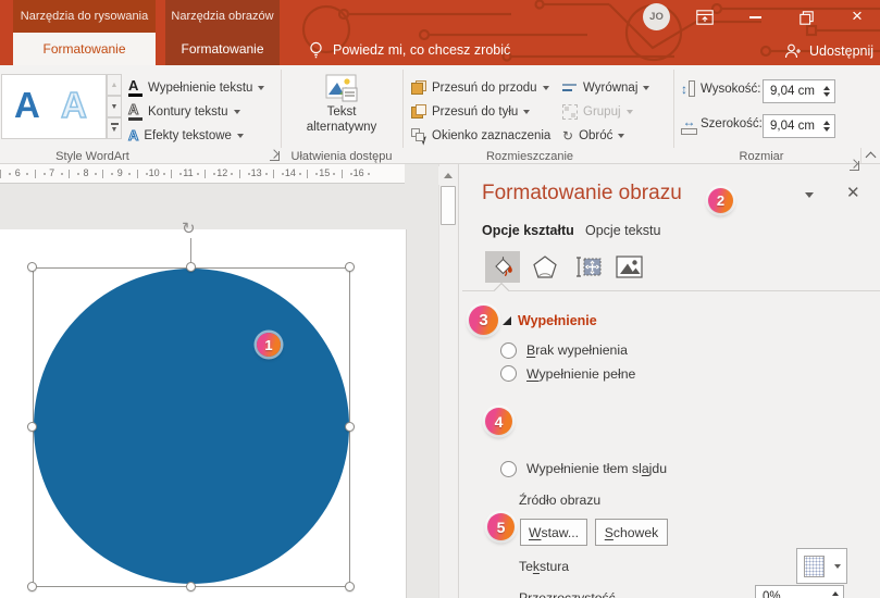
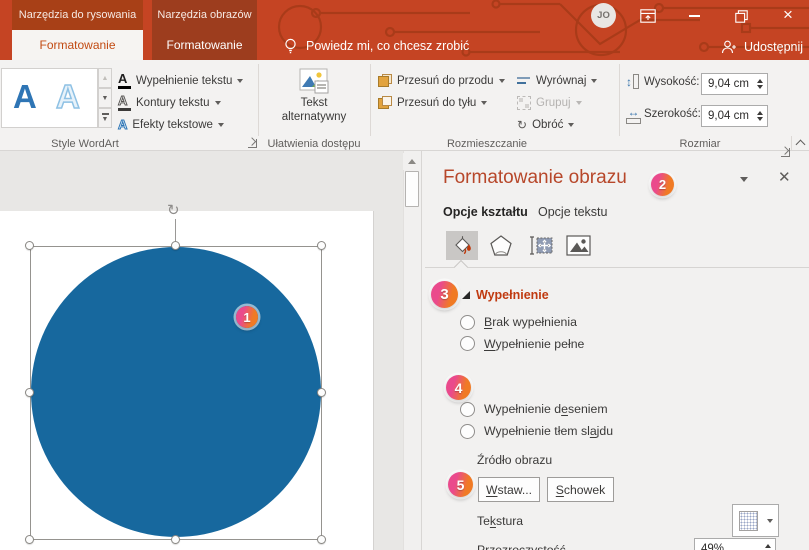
  Narzędzia do rysowania
  Formatowanie
  Narzędzia obrazów
  Formatowanie
  Powiedz mi, co chcesz zrobić
  JO
  ×
  Udostępnij
  A
  A
  A
  Wypełnienie tekstu
  A
  Kontury tekstu
  A
  Efekty tekstowe
  Style WordArt
  Tekst
  alternatywny
  Ułatwienia dostępu
  Przesuń do przodu
  Przesuń do tyłu
- Okienko zaznaczenia
  Wyrównaj
  Grupuj
  ↻
  Obróć
  Rozmieszczanie
  ↕
  Wysokość:
  9,04 cm
  ↔
  Szerokość:
  9,04 cm
  Rozmiar
- 6
- 7
- 8
- 9
- 10
- 11
- 12
- 13
- 14
- 15
- 16
  ↻
  1
  Formatowanie obrazu
  2
  ✕
  Opcje kształtu
  Opcje tekstu
  3
  Wypełnienie
  Brak wypełnienia
  Wypełnienie pełne
+ Wypełnienie deseniem
  Wypełnienie tłem slajdu
  4
  Źródło obrazu
  5
  W
  staw...
  S
  chowek
  Tekstura
- 0%
+ 49%
